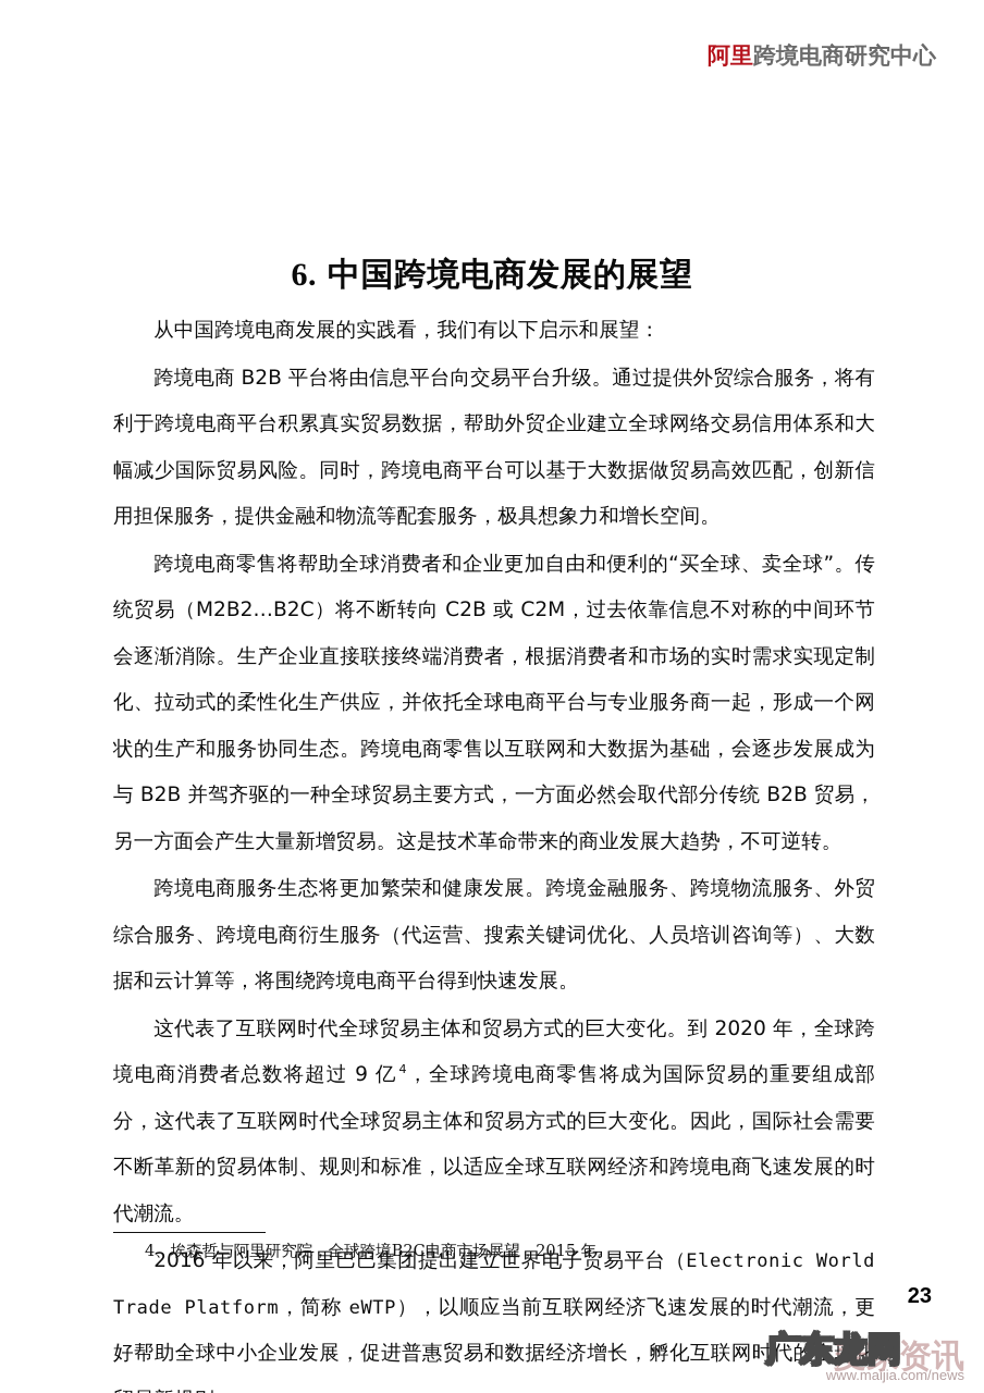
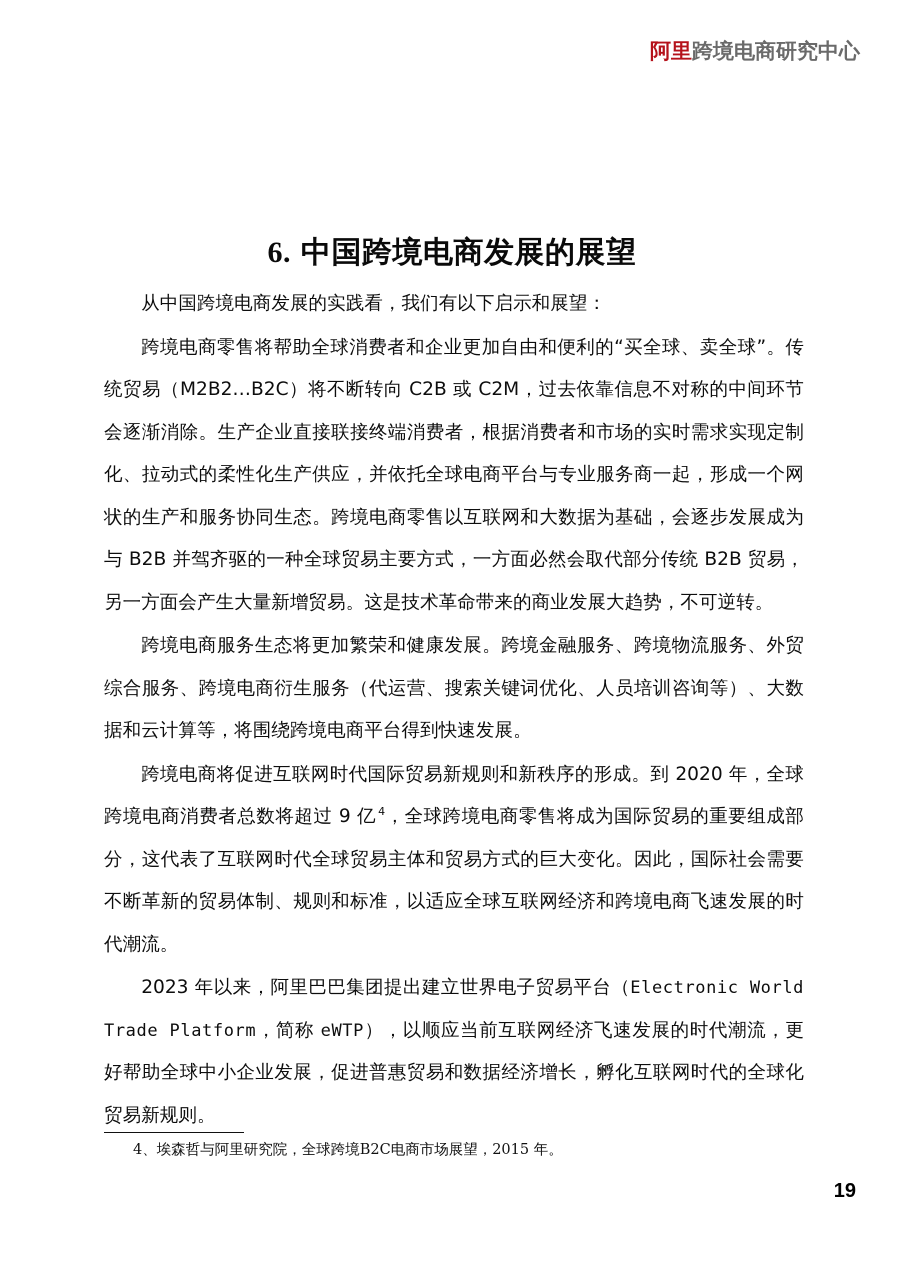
  阿里跨境电商研究中心
  6. 中国跨境电商发展的展望
  从中国跨境电商发展的实践看，我们有以下启示和展望：
- 跨境电商 B2B 平台将由信息平台向交易平台升级。通过提供外贸综合服务，将有利于跨境电商平台积累真实贸易数据，帮助外贸企业建立全球网络交易信用体系和大幅减少国际贸易风险。同时，跨境电商平台可以基于大数据做贸易高效匹配，创新信用担保服务，提供金融和物流等配套服务，极具想象力和增长空间。
  跨境电商零售将帮助全球消费者和企业更加自由和便利的“买全球、卖全球”。传统贸易（M2B2…B2C）将不断转向 C2B 或 C2M，过去依靠信息不对称的中间环节会逐渐消除。生产企业直接联接终端消费者，根据消费者和市场的实时需求实现定制化、拉动式的柔性化生产供应，并依托全球电商平台与专业服务商一起，形成一个网状的生产和服务协同生态。跨境电商零售以互联网和大数据为基础，会逐步发展成为与 B2B 并驾齐驱的一种全球贸易主要方式，一方面必然会取代部分传统 B2B 贸易，另一方面会产生大量新增贸易。这是技术革命带来的商业发展大趋势，不可逆转。
  跨境电商服务生态将更加繁荣和健康发展。跨境金融服务、跨境物流服务、外贸综合服务、跨境电商衍生服务（代运营、搜索关键词优化、人员培训咨询等）、大数据和云计算等，将围绕跨境电商平台得到快速发展。
- 这代表了互联网时代全球贸易主体和贸易方式的巨大变化。到 2020 年，全球跨境电商消费者总数将超过 9 亿 4，全球跨境电商零售将成为国际贸易的重要组成部分，这代表了互联网时代全球贸易主体和贸易方式的巨大变化。因此，国际社会需要不断革新的贸易体制、规则和标准，以适应全球互联网经济和跨境电商飞速发展的时代潮流。
+ 跨境电商将促进互联网时代国际贸易新规则和新秩序的形成。到 2020 年，全球跨境电商消费者总数将超过 9 亿 4，全球跨境电商零售将成为国际贸易的重要组成部分，这代表了互联网时代全球贸易主体和贸易方式的巨大变化。因此，国际社会需要不断革新的贸易体制、规则和标准，以适应全球互联网经济和跨境电商飞速发展的时代潮流。
- 2016 年以来，阿里巴巴集团提出建立世界电子贸易平台（Electronic World Trade Platform，简称 eWTP），以顺应当前互联网经济飞速发展的时代潮流，更好帮助全球中小企业发展，促进普惠贸易和数据经济增长，孵化互联网时代的全球化
+ 2023 年以来，阿里巴巴集团提出建立世界电子贸易平台（Electronic World Trade Platform，简称 eWTP），以顺应当前互联网经济飞速发展的时代潮流，更好帮助全球中小企业发展，促进普惠贸易和数据经济增长，孵化互联网时代的全球化贸易新规则。
  4、埃森哲与阿里研究院，全球跨境B2C电商市场展望，2015 年。
- 23
+ 19
- 麦家资讯
- 广东龙网
- www.maijia.com/news
